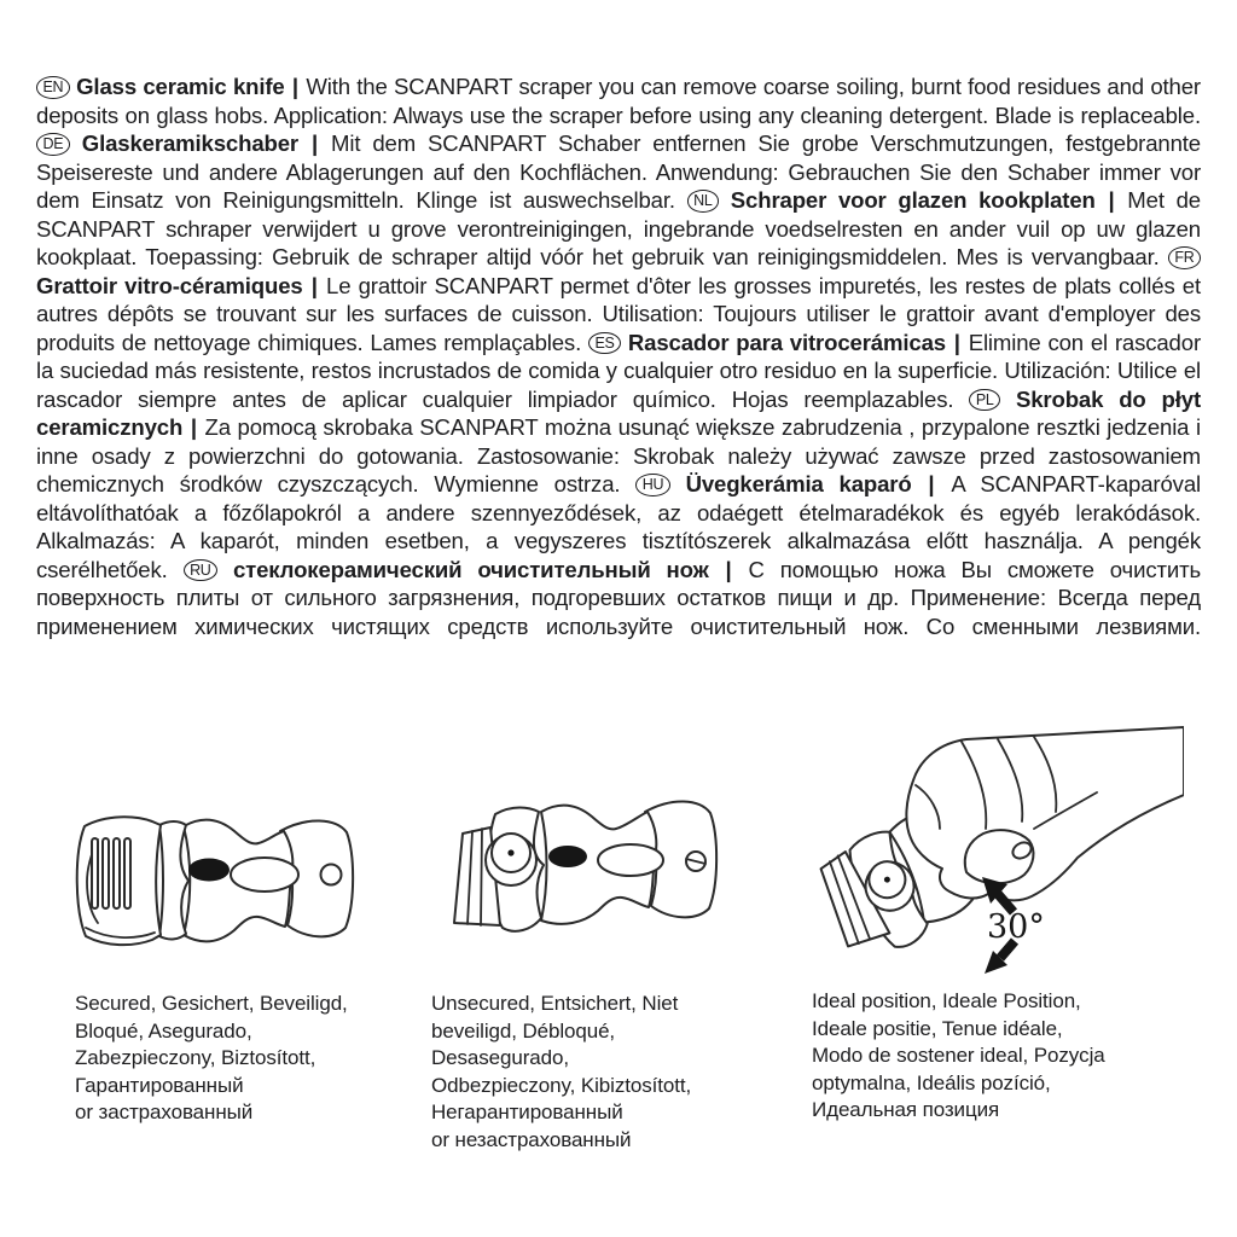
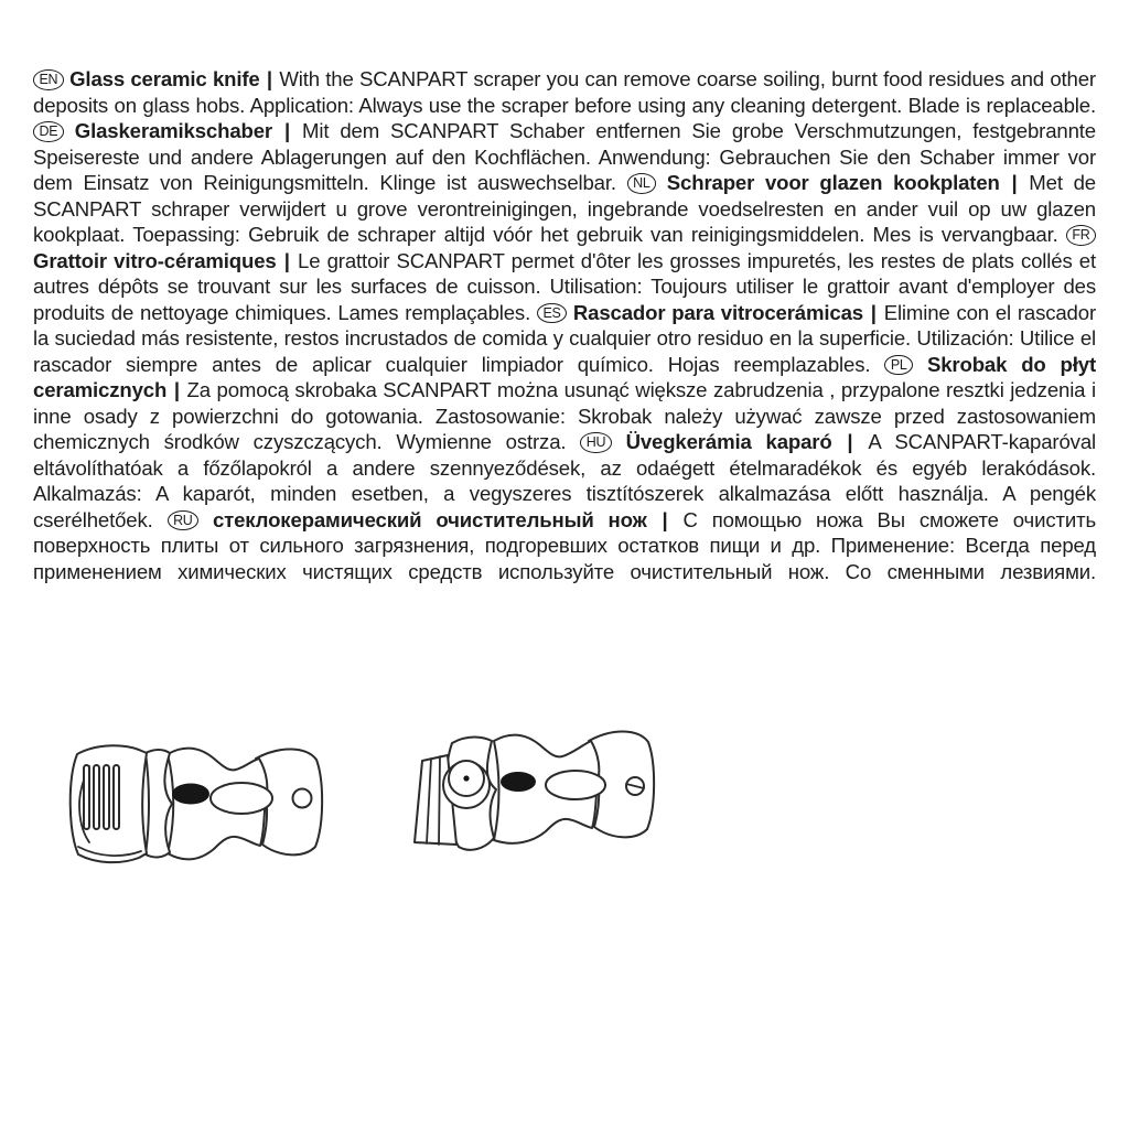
  EN Glass ceramic knife | With the SCANPART scraper you can remove coarse soiling, burnt food residues and other deposits on glass hobs. Application: Always use the scraper before using any cleaning detergent. Blade is replaceable. DE Glaskeramikschaber | Mit dem SCANPART Schaber entfernen Sie grobe Verschmutzungen, festgebrannte Speisereste und andere Ablagerungen auf den Kochflächen. Anwendung: Gebrauchen Sie den Schaber immer vor dem Einsatz von Reinigungsmitteln. Klinge ist auswechselbar. NL Schraper voor glazen kookplaten | Met de SCANPART schraper verwijdert u grove verontreinigingen, ingebrande voedselresten en ander vuil op uw glazen kookplaat. Toepassing: Gebruik de schraper altijd vóór het gebruik van reinigingsmiddelen. Mes is vervangbaar. FR Grattoir vitro-céramiques | Le grattoir SCANPART permet d'ôter les grosses impuretés, les restes de plats collés et autres dépôts se trouvant sur les surfaces de cuisson. Utilisation: Toujours utiliser le grattoir avant d'employer des produits de nettoyage chimiques. Lames remplaçables. ES Rascador para vitrocerámicas | Elimine con el rascador la suciedad más resistente, restos incrustados de comida y cualquier otro residuo en la superficie. Utilización: Utilice el rascador siempre antes de aplicar cualquier limpiador químico. Hojas reemplazables. PL Skrobak do płyt ceramicznych | Za pomocą skrobaka SCANPART można usunąć większe zabrudzenia , przypalone resztki jedzenia i inne osady z powierzchni do gotowania. Zastosowanie: Skrobak należy używać zawsze przed zastosowaniem chemicznych środków czyszczących. Wymienne ostrza. HU Üvegkerámia kaparó | A SCANPART-kaparóval eltávolíthatóak a főzőlapokról a andere szennyeződések, az odaégett ételmaradékok és egyéb lerakódások. Alkalmazás: A kaparót, minden esetben, a vegyszeres tisztítószerek alkalmazása előtt használja. A pengék cserélhetőek. RU стеклокерамический очистительный нож | С помощью ножа Вы сможете очистить поверхность плиты от сильного загрязнения, подгоревших остатков пищи и др. Применение: Всегда перед применением химических чистящих средств используйте очистительный нож. Со сменными лезвиями.
- 30°
- Secured, Gesichert, Beveiligd,
- Bloqué, Asegurado,
- Zabezpieczony, Biztosított,
- Гарантированный
- or застрахованный
- Unsecured, Entsichert, Niet
- beveiligd, Débloqué,
- Desasegurado,
- Odbezpieczony, Kibiztosított,
- Негарантированный
- or незастрахованный
- Ideal position, Ideale Position,
- Ideale positie, Tenue idéale,
- Modo de sostener ideal, Pozycja
- optymalna, Ideális pozíció,
- Идеальная позиция
